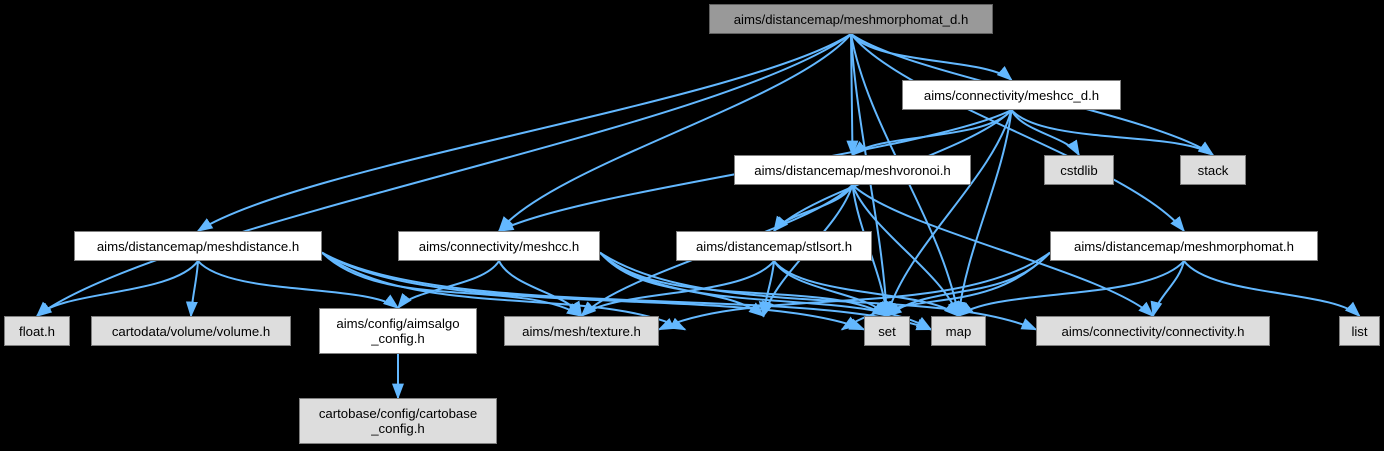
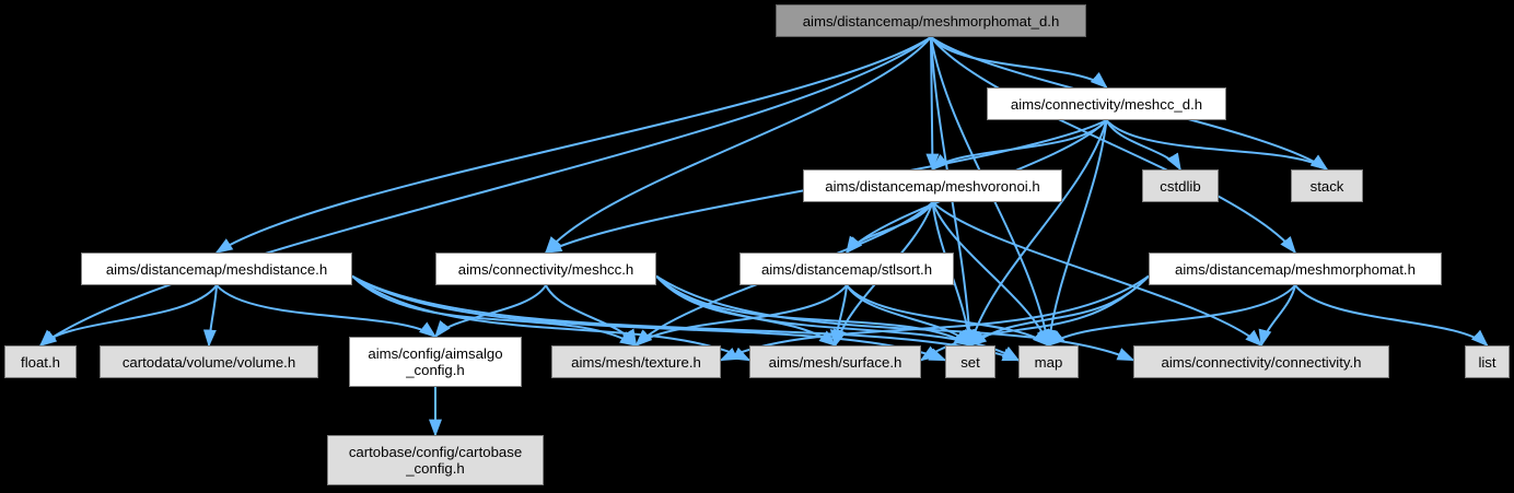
  aims/distancemap/meshmorphomat_d.h
  aims/connectivity/meshcc_d.h
  cstdlib
  stack
  aims/distancemap/meshvoronoi.h
  aims/distancemap/meshdistance.h
  aims/connectivity/meshcc.h
  aims/distancemap/stlsort.h
  aims/distancemap/meshmorphomat.h
  float.h
  cartodata/volume/volume.h
  aims/config/aimsalgo
  _config.h
  aims/mesh/texture.h
+ aims/mesh/surface.h
  set
  map
  aims/connectivity/connectivity.h
  list
  cartobase/config/cartobase
  _config.h
